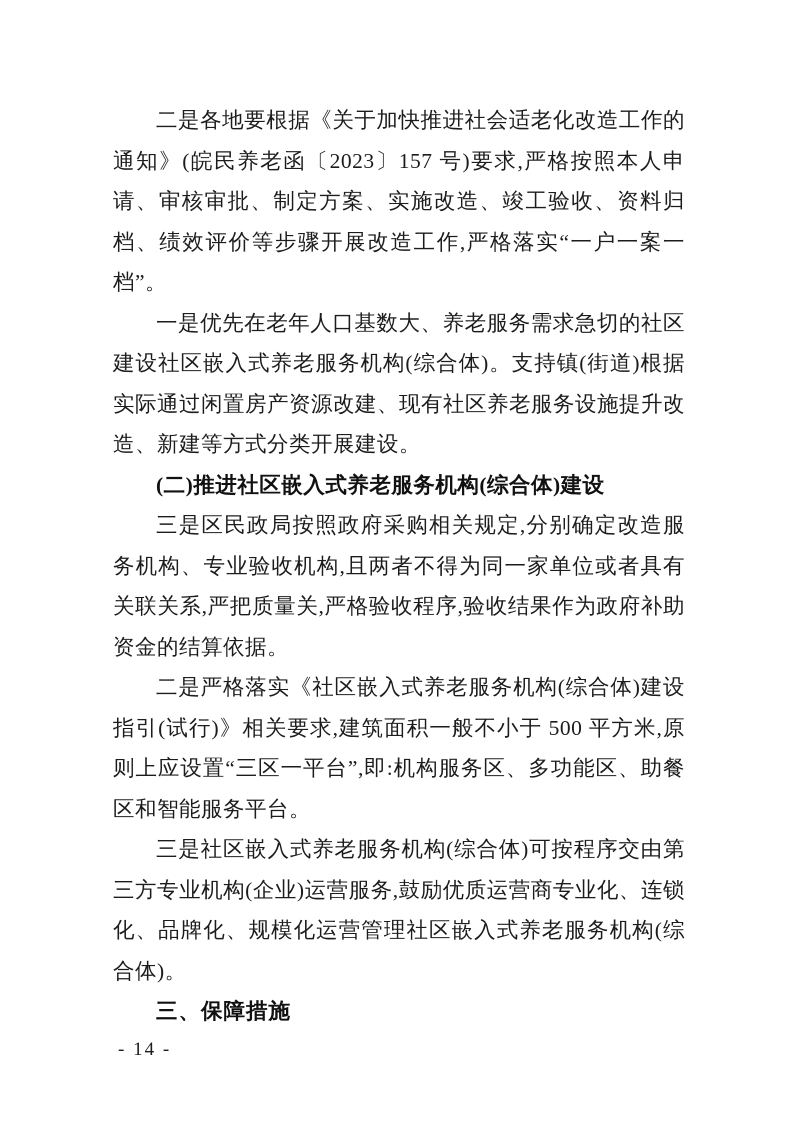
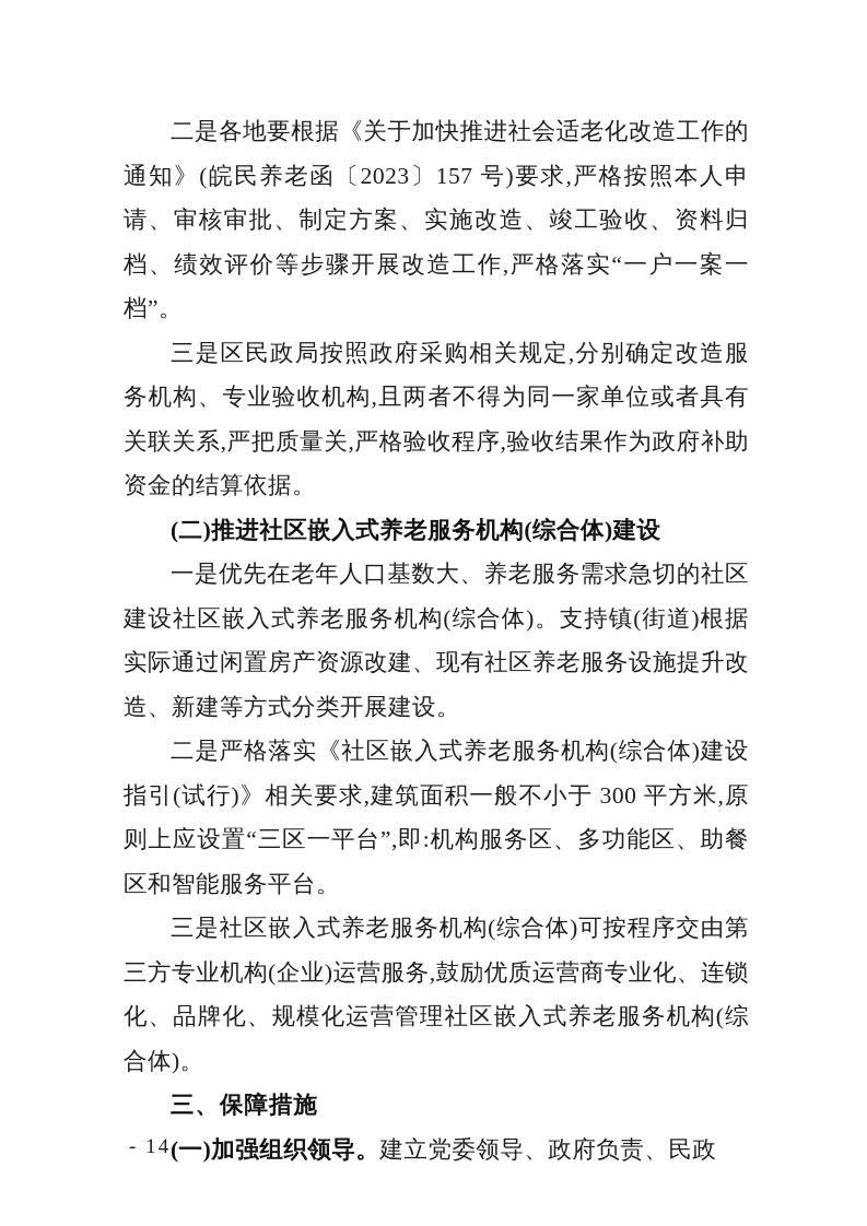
  二是各地要根据《关于加快推进社会适老化改造工作的通知》(皖民养老函〔2023〕157 号)要求,严格按照本人申请、审核审批、制定方案、实施改造、竣工验收、资料归档、绩效评价等步骤开展改造工作,严格落实“一户一案一档”。
- 一是优先在老年人口基数大、养老服务需求急切的社区建设社区嵌入式养老服务机构(综合体)。支持镇(街道)根据实际通过闲置房产资源改建、现有社区养老服务设施提升改造、新建等方式分类开展建设。
+ 三是区民政局按照政府采购相关规定,分别确定改造服务机构、专业验收机构,且两者不得为同一家单位或者具有关联关系,严把质量关,严格验收程序,验收结果作为政府补助资金的结算依据。
  (二)推进社区嵌入式养老服务机构(综合体)建设
- 三是区民政局按照政府采购相关规定,分别确定改造服务机构、专业验收机构,且两者不得为同一家单位或者具有关联关系,严把质量关,严格验收程序,验收结果作为政府补助资金的结算依据。
+ 一是优先在老年人口基数大、养老服务需求急切的社区建设社区嵌入式养老服务机构(综合体)。支持镇(街道)根据实际通过闲置房产资源改建、现有社区养老服务设施提升改造、新建等方式分类开展建设。
- 二是严格落实《社区嵌入式养老服务机构(综合体)建设指引(试行)》相关要求,建筑面积一般不小于 500 平方米,原则上应设置“三区一平台”,即:机构服务区、多功能区、助餐区和智能服务平台。
+ 二是严格落实《社区嵌入式养老服务机构(综合体)建设指引(试行)》相关要求,建筑面积一般不小于 300 平方米,原则上应设置“三区一平台”,即:机构服务区、多功能区、助餐区和智能服务平台。
  三是社区嵌入式养老服务机构(综合体)可按程序交由第三方专业机构(企业)运营服务,鼓励优质运营商专业化、连锁化、品牌化、规模化运营管理社区嵌入式养老服务机构(综合体)。
  三、保障措施
+ (一)加强组织领导。建立党委领导、政府负责、民政
  - 14 -
